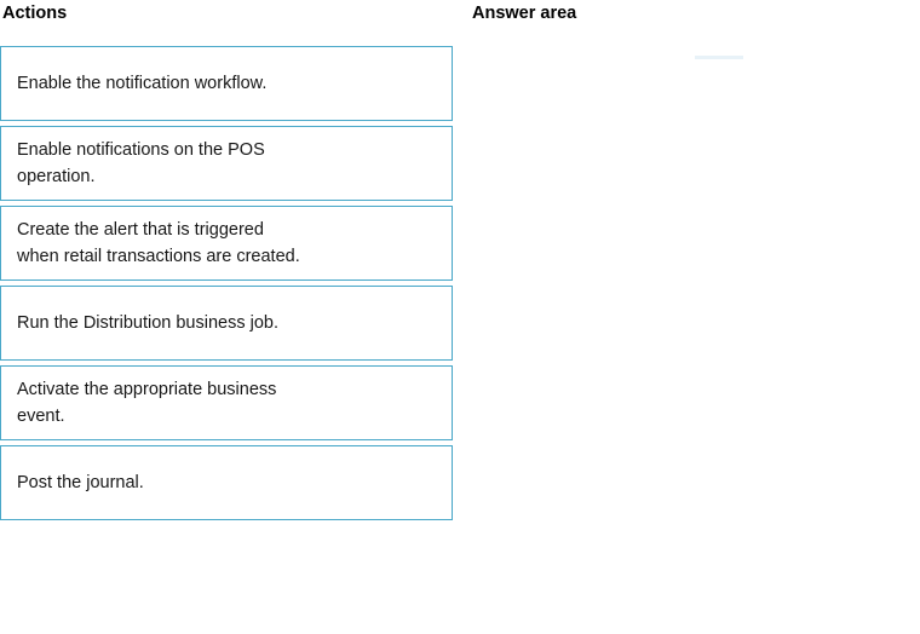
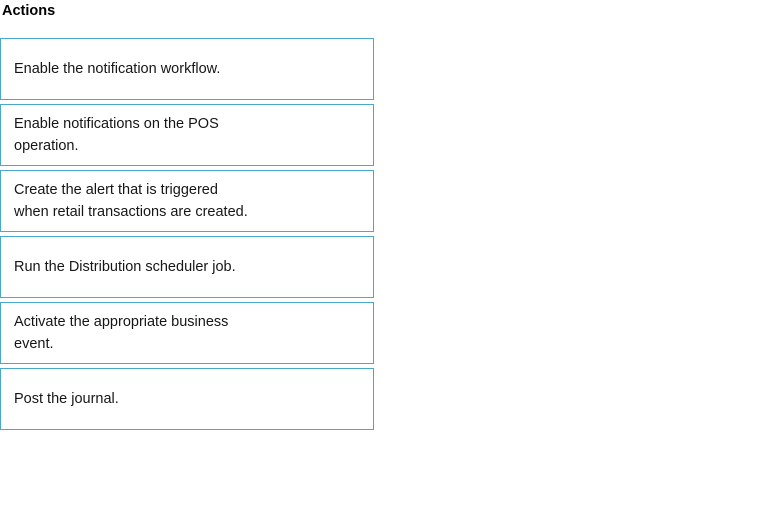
  Actions
- Answer area
  Enable the notification workflow.
  Enable notifications on the POS
  operation.
  Create the alert that is triggered
  when retail transactions are created.
- Run the Distribution business job.
+ Run the Distribution scheduler job.
  Activate the appropriate business
  event.
  Post the journal.
